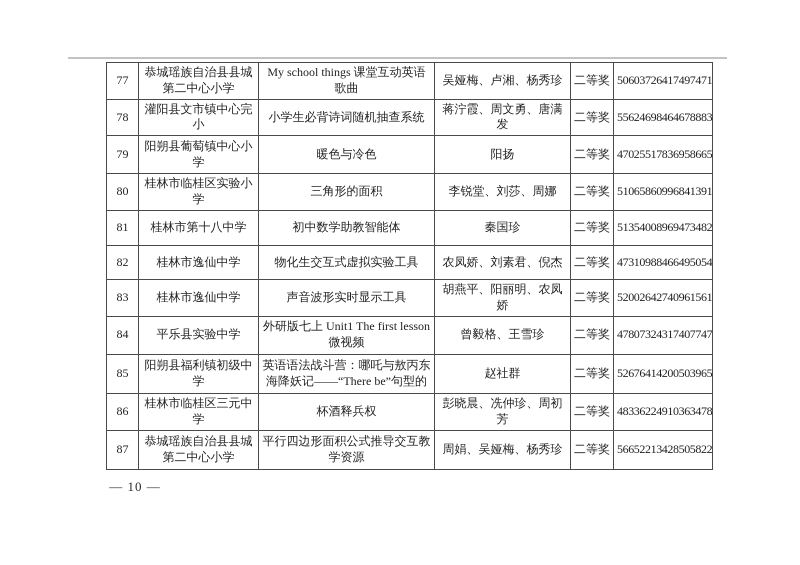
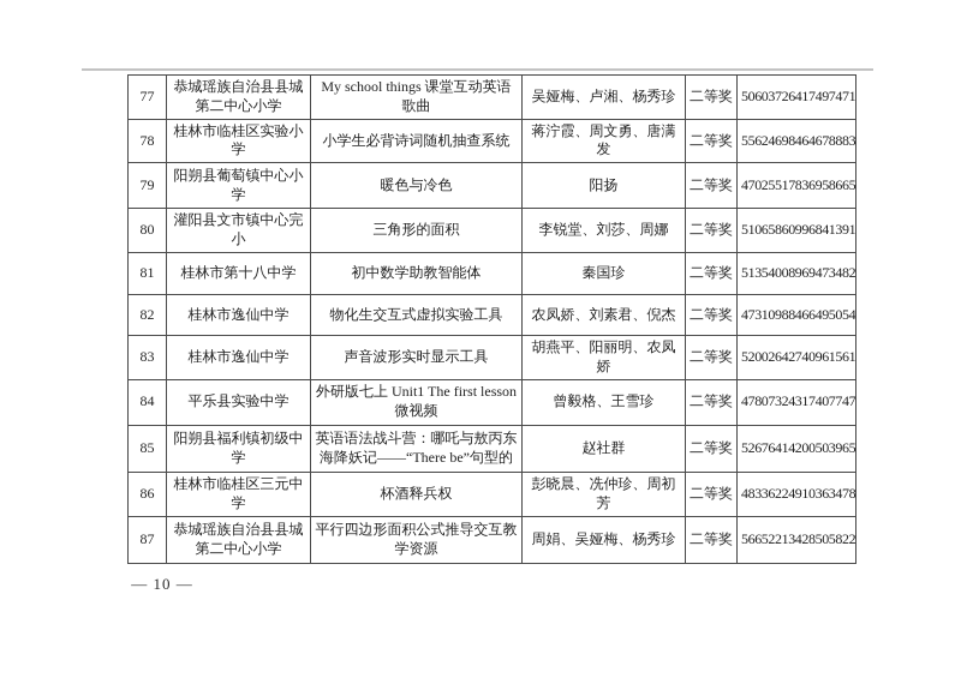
  77	恭城瑶族自治县县城第二中心小学	My school things 课堂互动英语歌曲	吴娅梅、卢湘、杨秀珍	二等奖	50603726417497471
- 78	灌阳县文市镇中心完小	小学生必背诗词随机抽查系统	蒋泞霞、周文勇、唐满发	二等奖	55624698464678883
+ 78	桂林市临桂区实验小学	小学生必背诗词随机抽查系统	蒋泞霞、周文勇、唐满发	二等奖	55624698464678883
  79	阳朔县葡萄镇中心小学	暖色与冷色	阳扬	二等奖	47025517836958665
- 80	桂林市临桂区实验小学	三角形的面积	李锐堂、刘莎、周娜	二等奖	51065860996841391
+ 80	灌阳县文市镇中心完小	三角形的面积	李锐堂、刘莎、周娜	二等奖	51065860996841391
  81	桂林市第十八中学	初中数学助教智能体	秦国珍	二等奖	51354008969473482
  82	桂林市逸仙中学	物化生交互式虚拟实验工具	农凤娇、刘素君、倪杰	二等奖	47310988466495054
  83	桂林市逸仙中学	声音波形实时显示工具	胡燕平、阳丽明、农凤娇	二等奖	52002642740961561
  84	平乐县实验中学	外研版七上 Unit1 The first lesson 微视频	曾毅格、王雪珍	二等奖	47807324317407747
  85	阳朔县福利镇初级中学	英语语法战斗营：哪吒与敖丙东海降妖记——“There be”句型的	赵社群	二等奖	52676414200503965
  86	桂林市临桂区三元中学	杯酒释兵权	彭晓晨、冼仲珍、周初芳	二等奖	48336224910363478
  87	恭城瑶族自治县县城第二中心小学	平行四边形面积公式推导交互教学资源	周娟、吴娅梅、杨秀珍	二等奖	56652213428505822
  — 10 —
